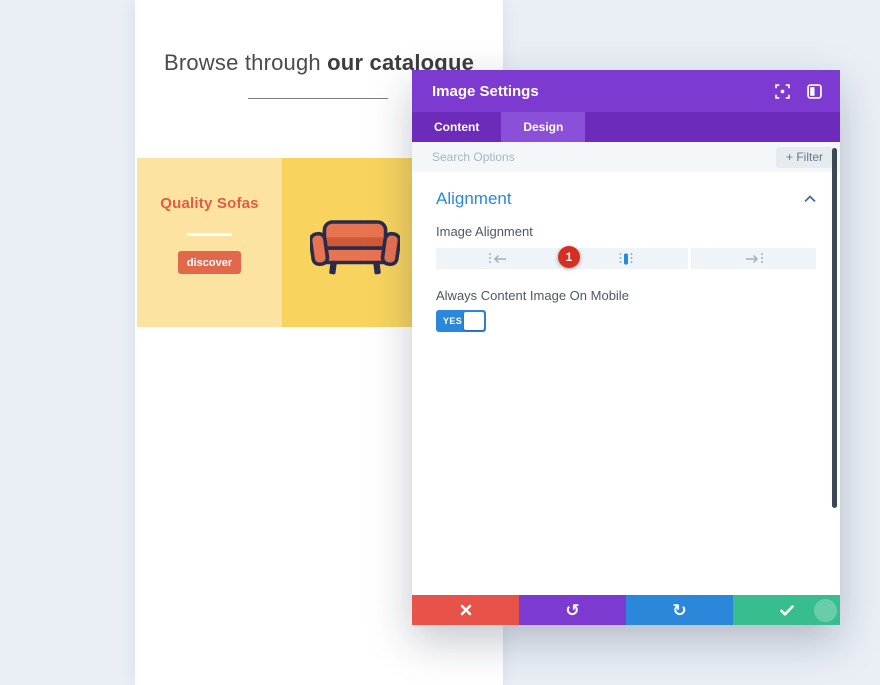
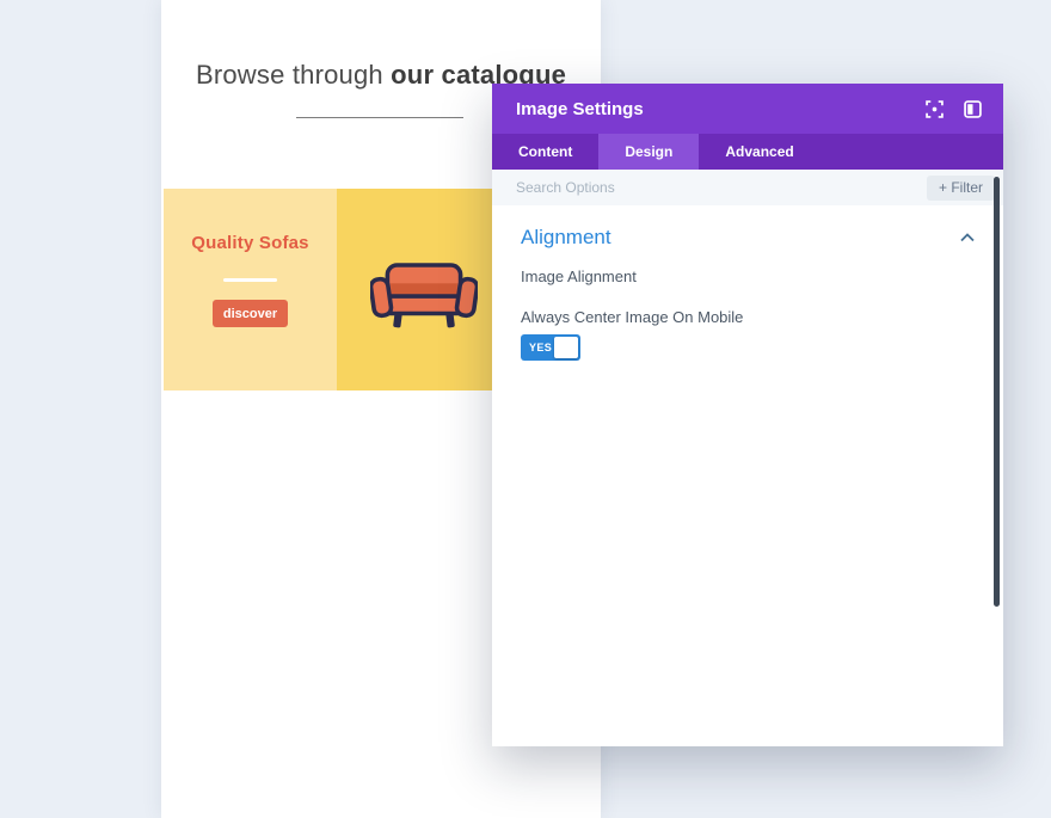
  Browse through our catalogue
  Quality Sofas
  discover
  Image Settings
  Content
  Design
+ Advanced
  Search Options
  + Filter
  Alignment
  Image Alignment
- 1
- Always Content Image On Mobile
+ Always Center Image On Mobile
  YES
- ↺
- ↻
